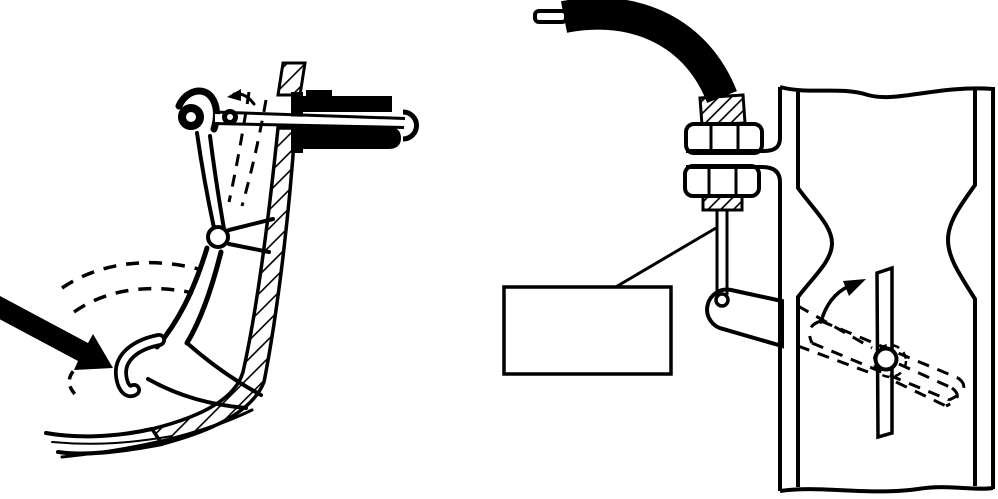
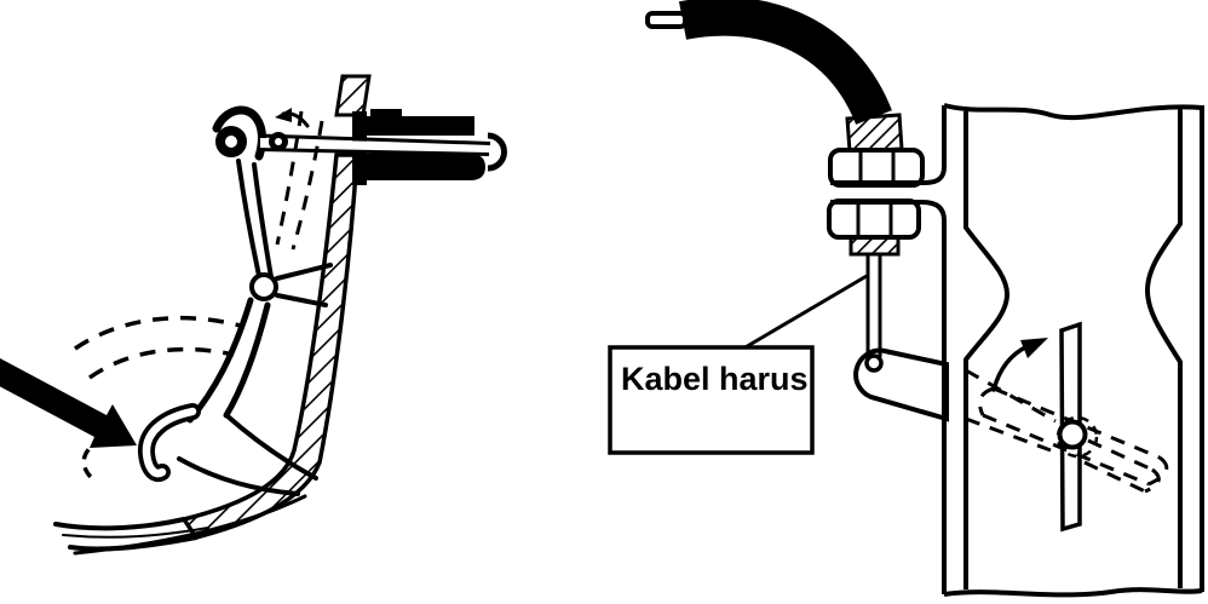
+ Kabel harus
